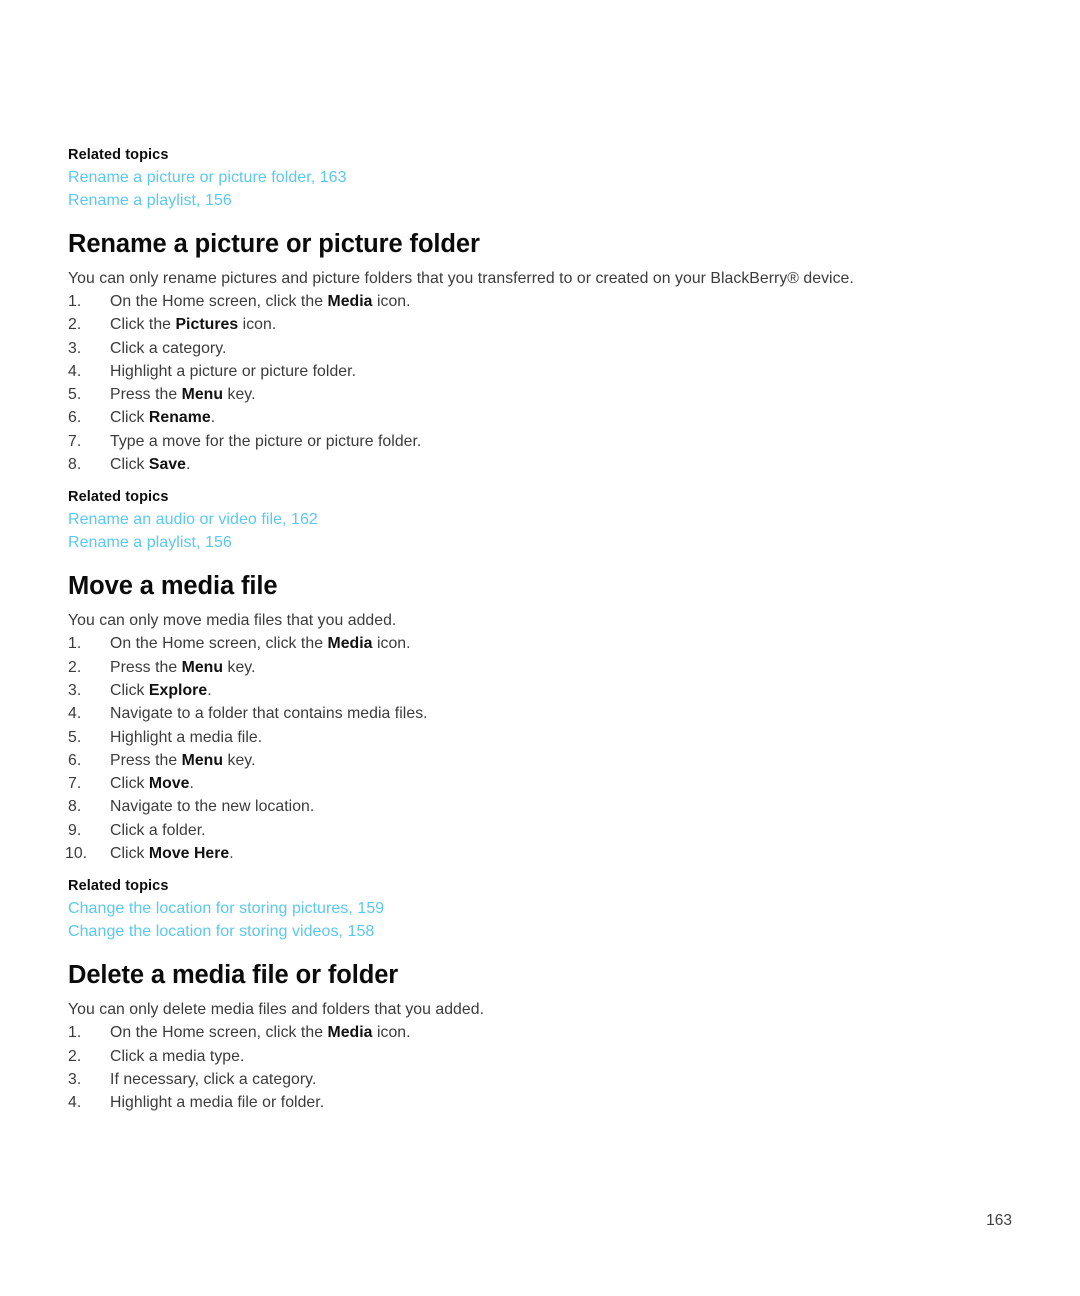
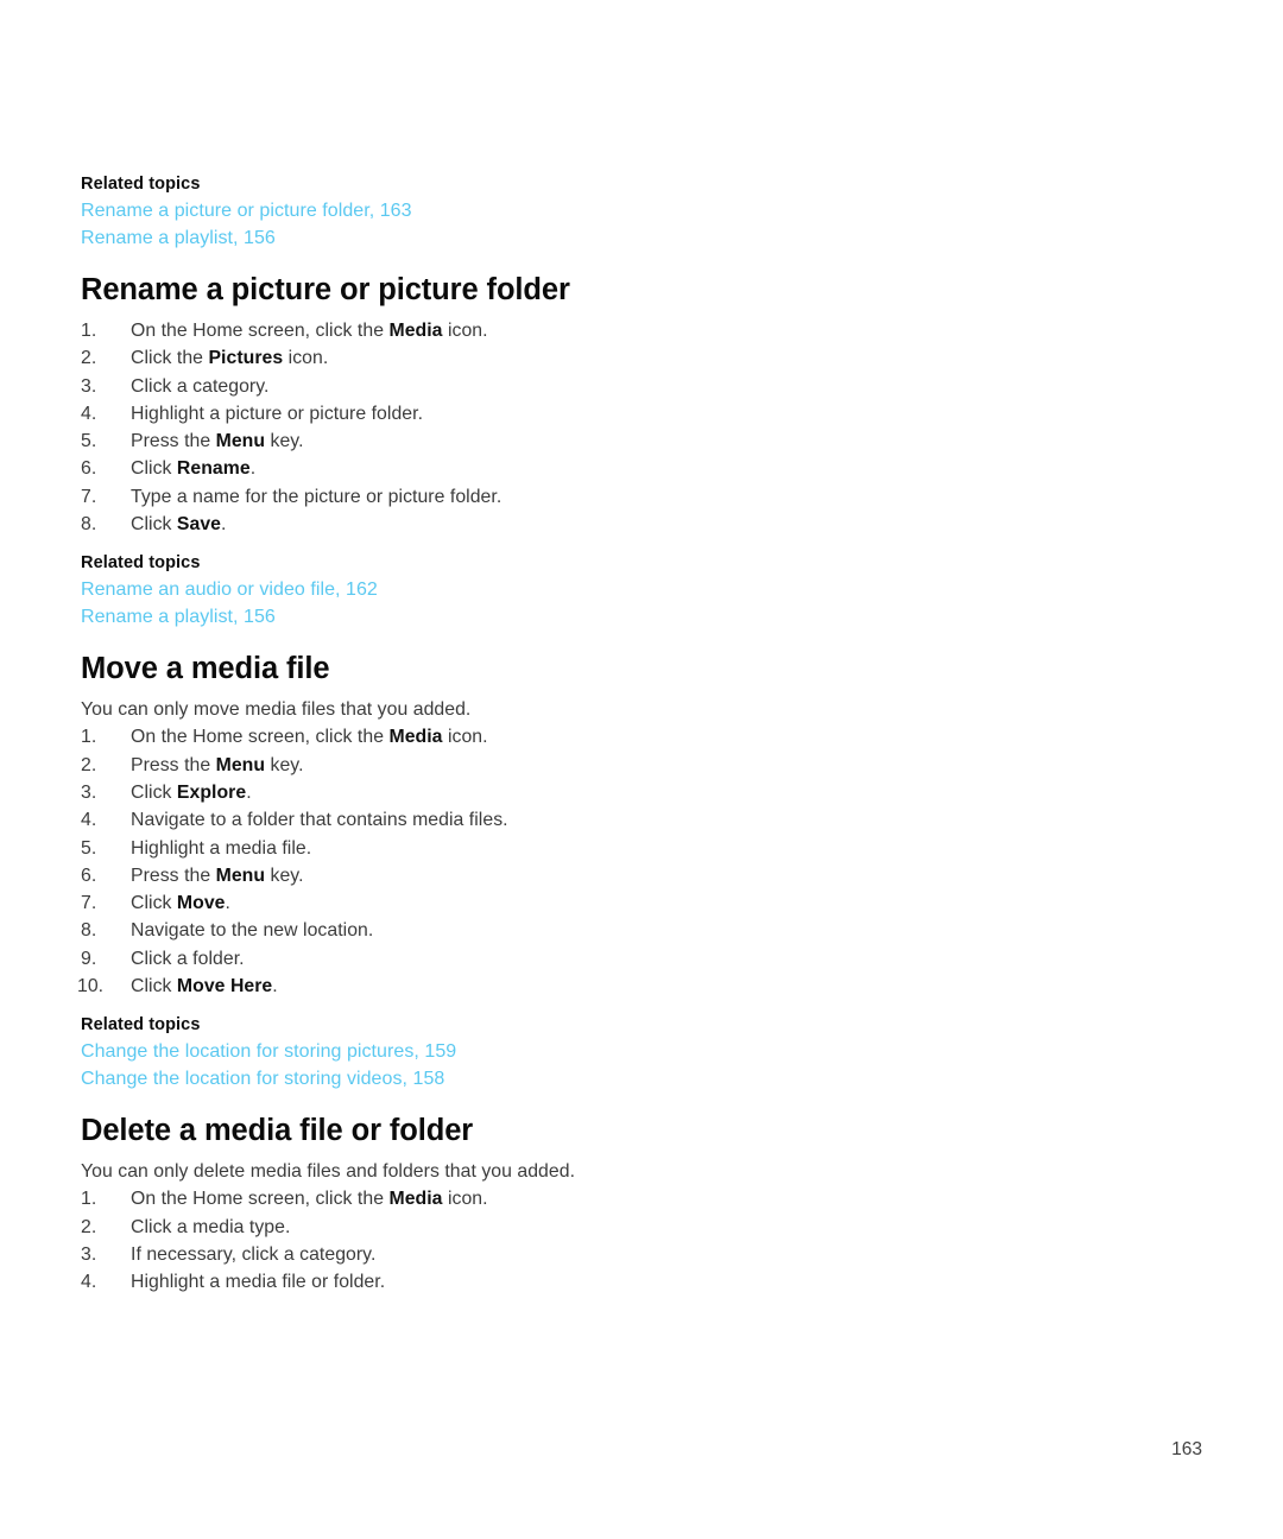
  Related topics
  Rename a picture or picture folder, 163
  Rename a playlist, 156
  Rename a picture or picture folder
- You can only rename pictures and picture folders that you transferred to or created on your BlackBerry® device.
  1.
  On the Home screen, click the Media icon.
  2.
  Click the Pictures icon.
  3.
  Click a category.
  4.
  Highlight a picture or picture folder.
  5.
  Press the Menu key.
  6.
  Click Rename.
  7.
- Type a move for the picture or picture folder.
+ Type a name for the picture or picture folder.
  8.
  Click Save.
  Related topics
  Rename an audio or video file, 162
  Rename a playlist, 156
  Move a media file
  You can only move media files that you added.
  1.
  On the Home screen, click the Media icon.
  2.
  Press the Menu key.
  3.
  Click Explore.
  4.
  Navigate to a folder that contains media files.
  5.
  Highlight a media file.
  6.
  Press the Menu key.
  7.
  Click Move.
  8.
  Navigate to the new location.
  9.
  Click a folder.
  10.
  Click Move Here.
  Related topics
  Change the location for storing pictures, 159
  Change the location for storing videos, 158
  Delete a media file or folder
  You can only delete media files and folders that you added.
  1.
  On the Home screen, click the Media icon.
  2.
  Click a media type.
  3.
  If necessary, click a category.
  4.
  Highlight a media file or folder.
  163
